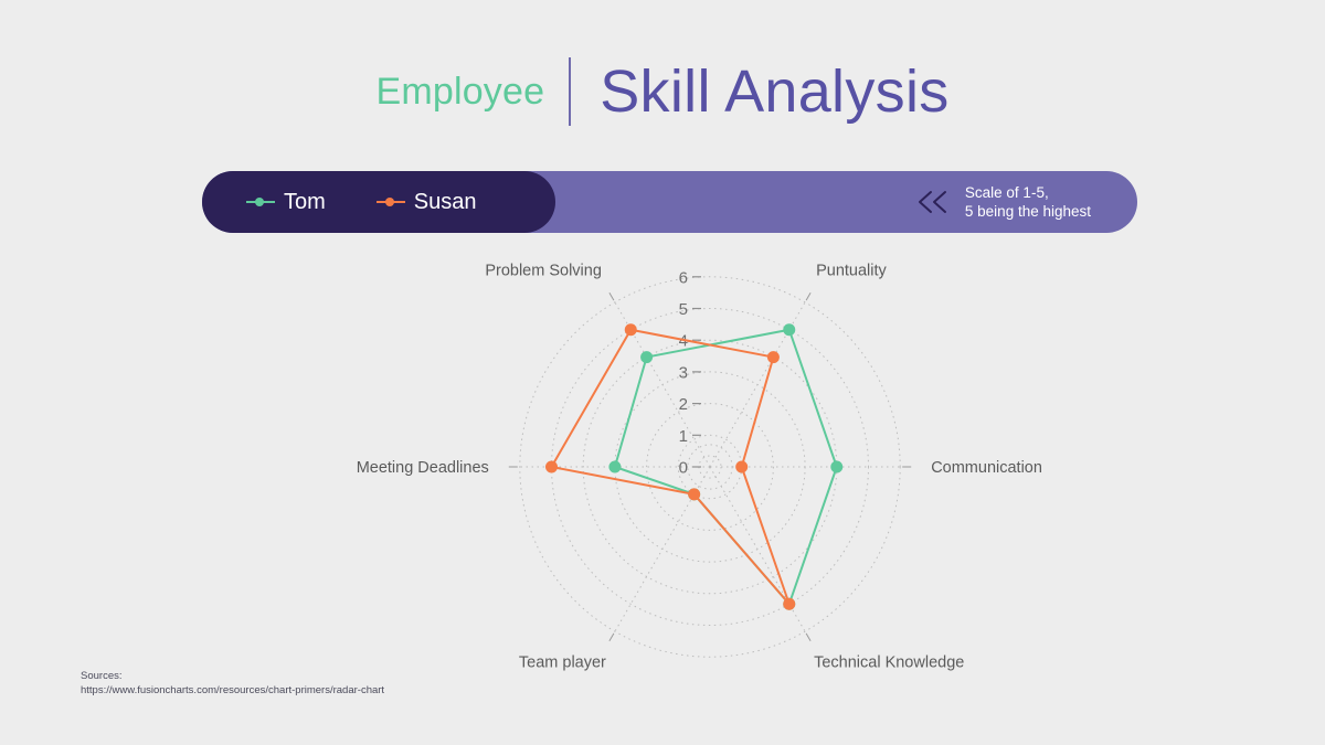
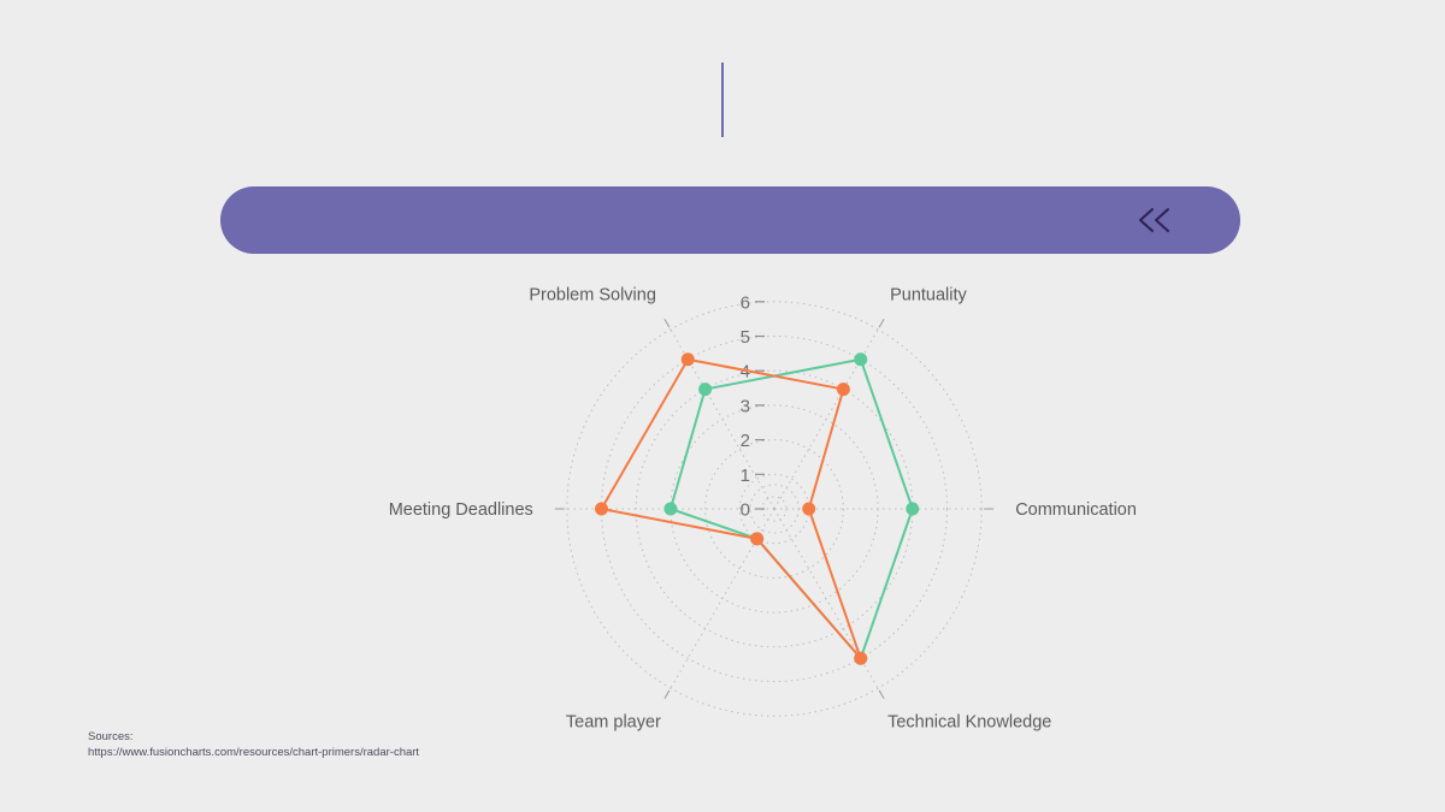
- Employee
- Skill Analysis
- Tom
- Susan
- Scale of 1-5,
- 5 being the highest
  0
  1
  2
  3
  4
  5
  6
  Communication
  Puntuality
  Problem Solving
  Meeting Deadlines
  Team player
  Technical Knowledge
  Sources:
  https://www.fusioncharts.com/resources/chart-primers/radar-chart
